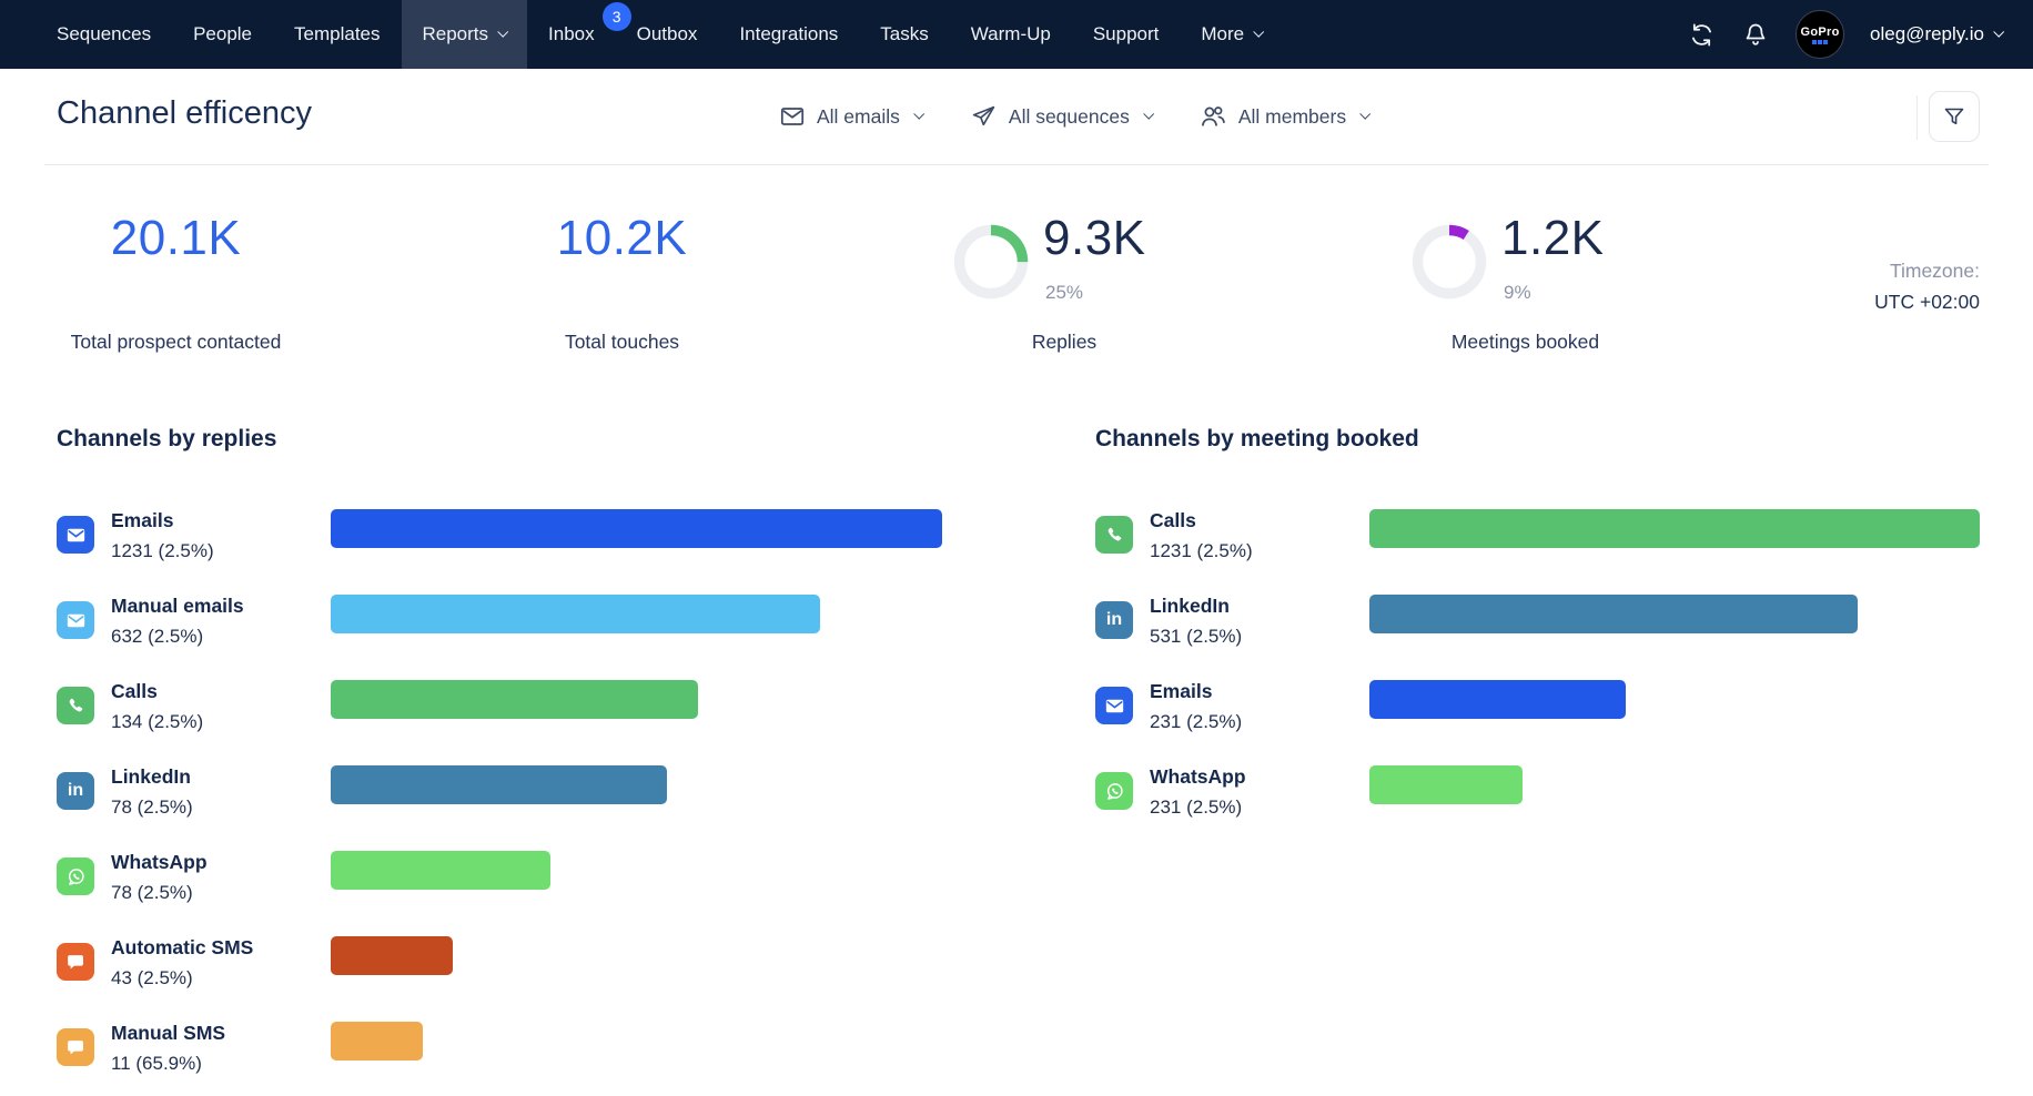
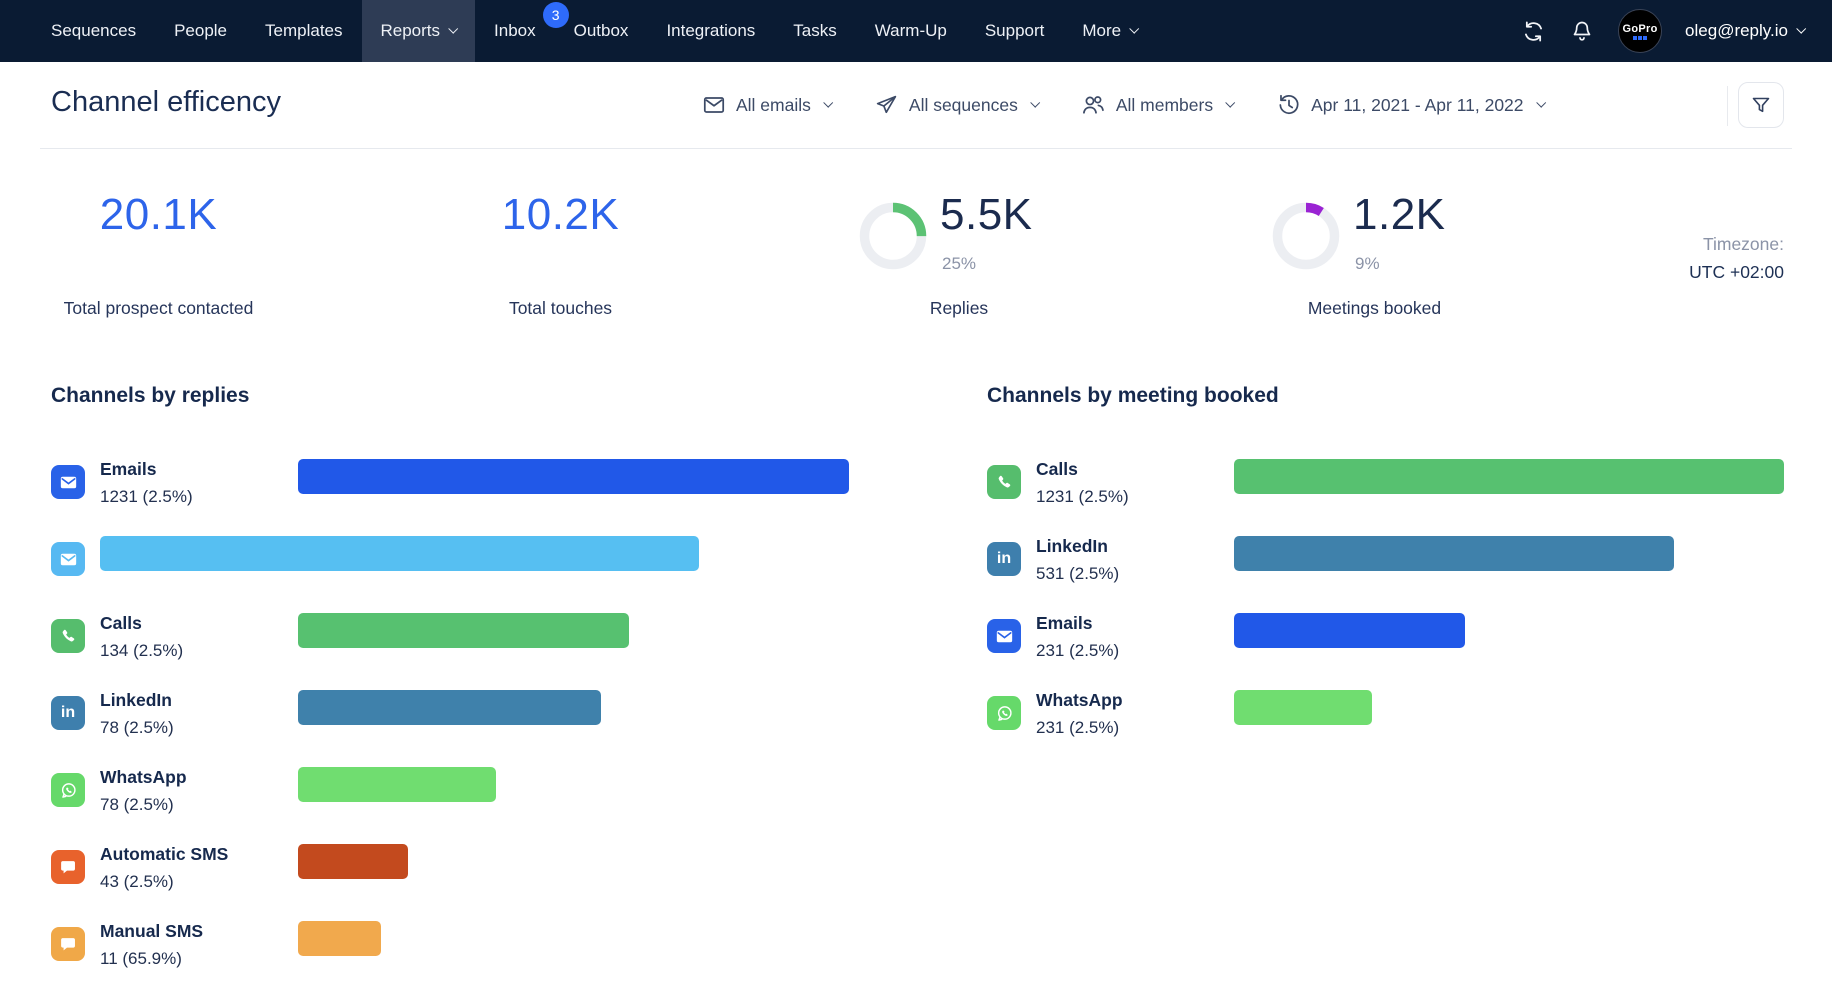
  Sequences
  People
  Templates
  Reports
  Inbox
  3
  Outbox
  Integrations
  Tasks
  Warm-Up
  Support
  More
  GoPro
  oleg@reply.io
  Channel efficency
  All emails
  All sequences
  All members
+ Apr 11, 2021 - Apr 11, 2022
  20.1K
  Total prospect contacted
  10.2K
  Total touches
- 9.3K
+ 5.5K
  25%
  Replies
  1.2K
  9%
  Meetings booked
  Timezone:
  UTC +02:00
  Channels by replies
  Emails
  1231 (2.5%)
- Manual emails
- 632 (2.5%)
  Calls
  134 (2.5%)
  in
  LinkedIn
  78 (2.5%)
  WhatsApp
  78 (2.5%)
  Automatic SMS
  43 (2.5%)
  Manual SMS
  11 (65.9%)
  Channels by meeting booked
  Calls
  1231 (2.5%)
  in
  LinkedIn
  531 (2.5%)
  Emails
  231 (2.5%)
  WhatsApp
  231 (2.5%)
